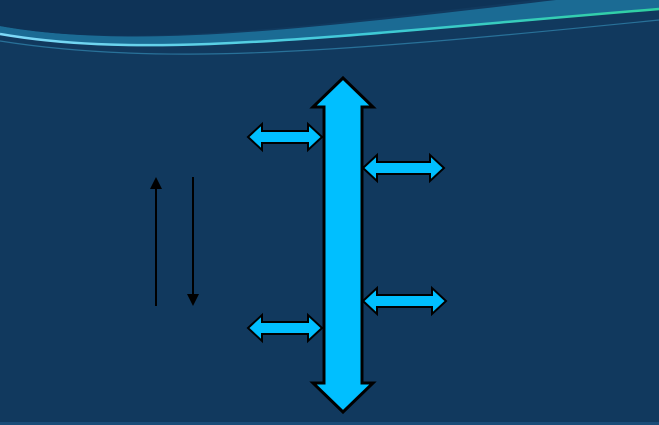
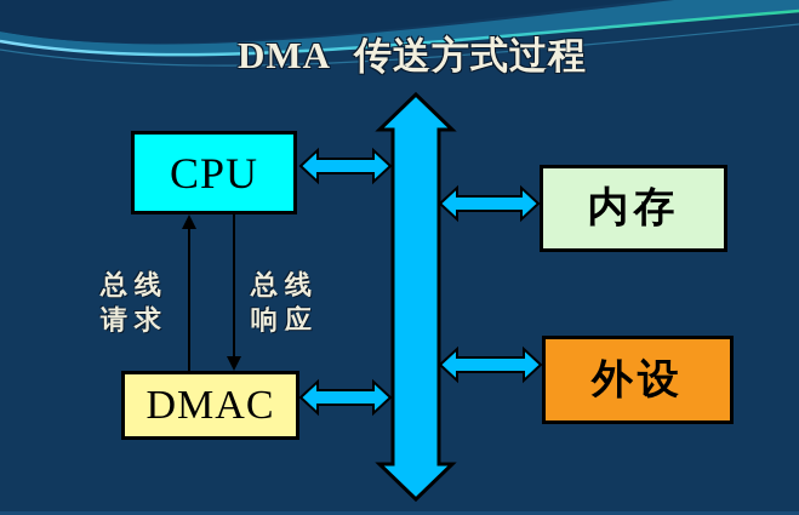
+ DMA 传送方式过程
+ CPU
+ DMAC
+ 内存
+ 外设
+ 总线请求
+ 总线响应
